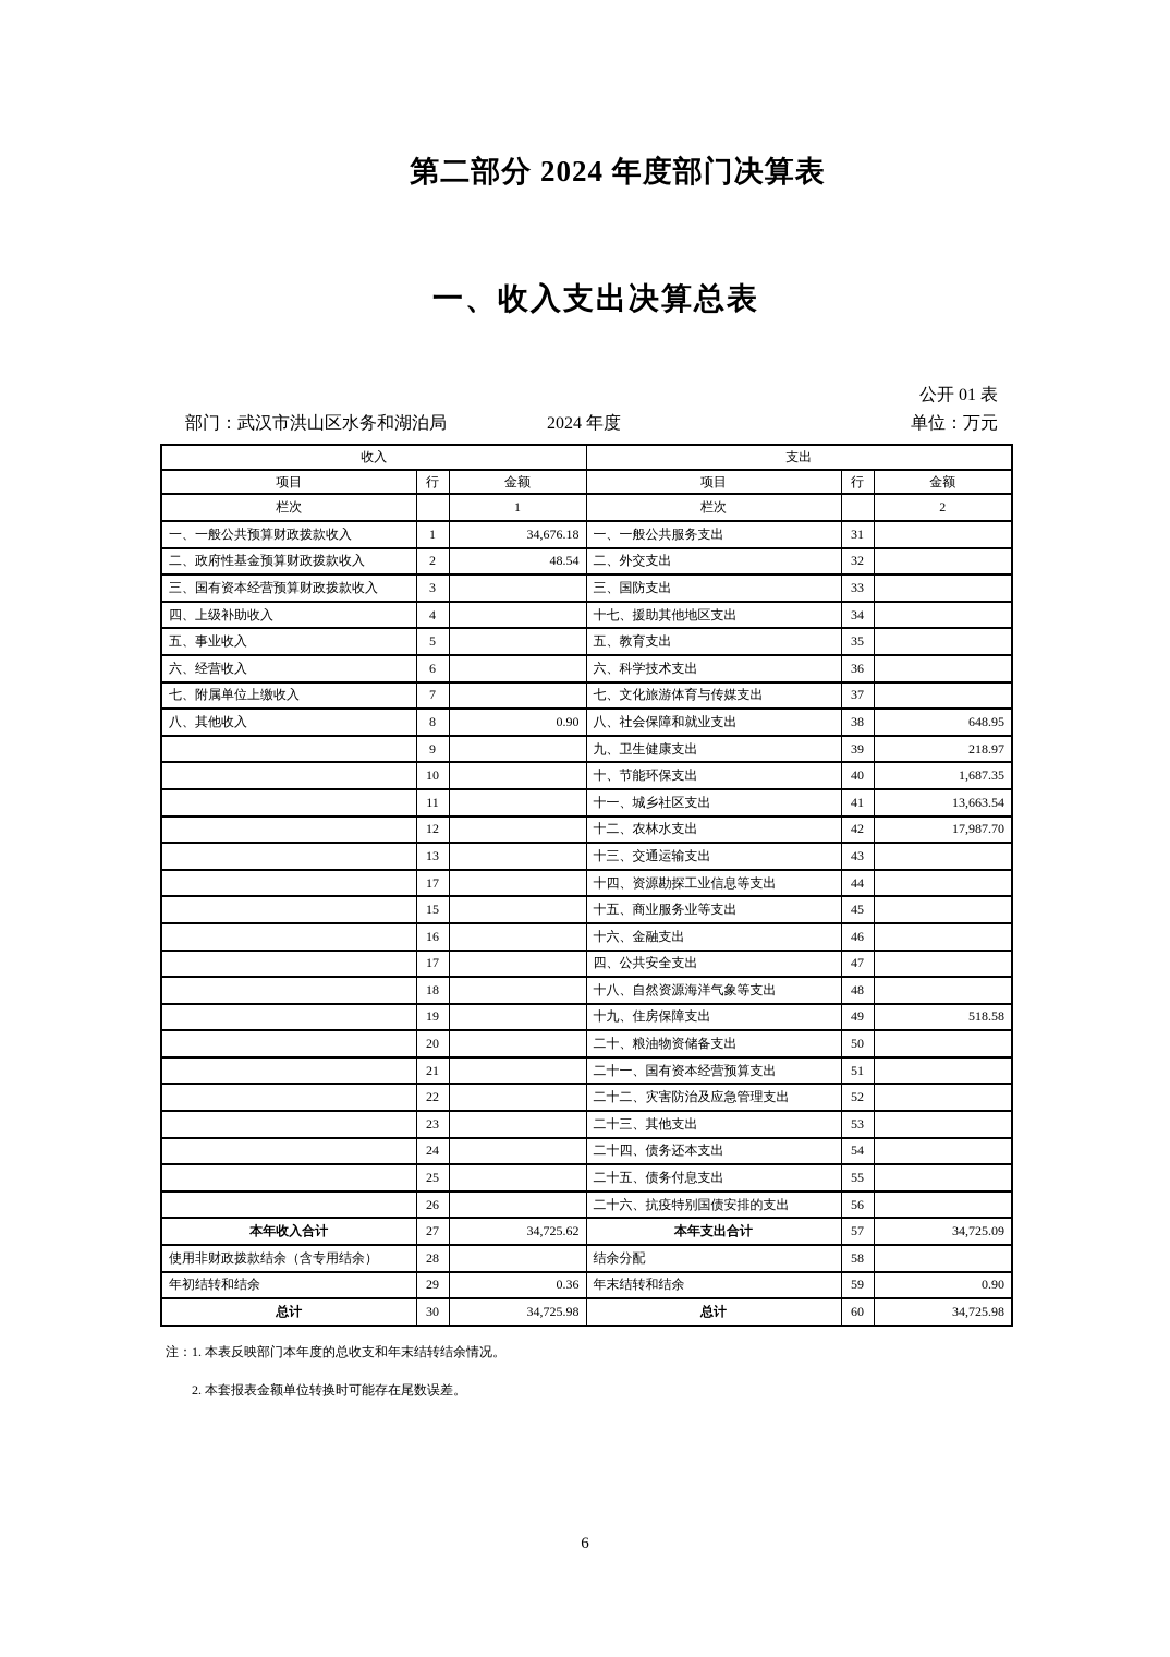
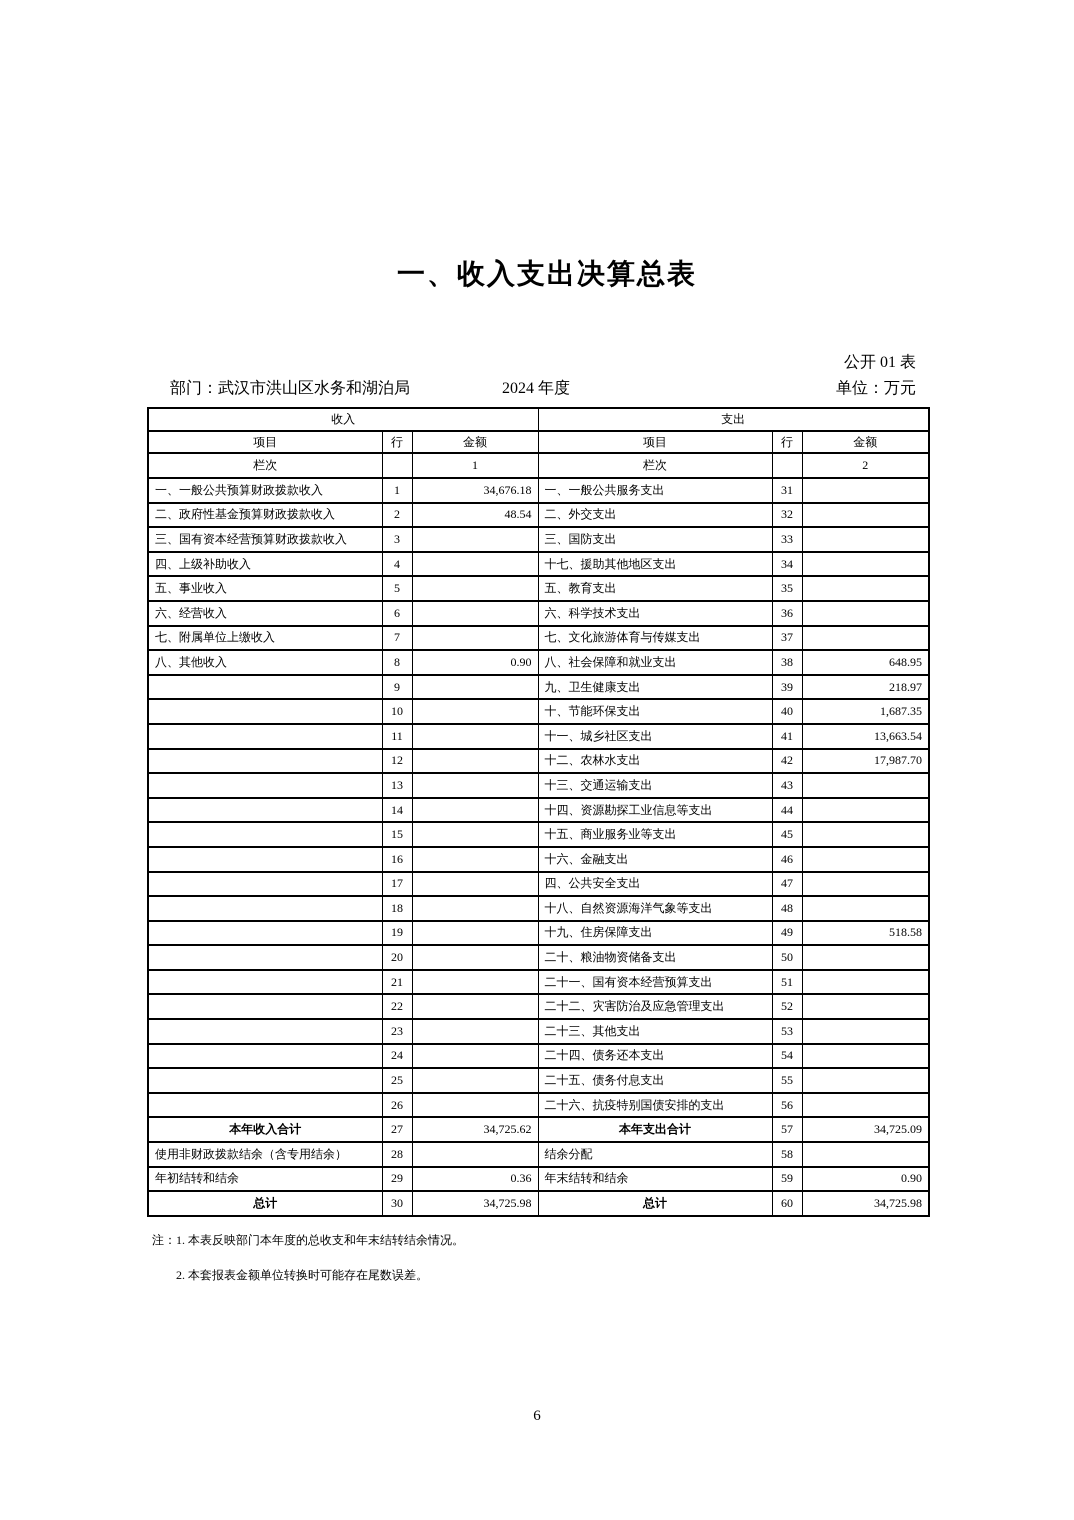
- 第二部分 2024 年度部门决算表
  一、收入支出决算总表
  公开 01 表
  部门：武汉市洪山区水务和湖泊局
  2024 年度
  单位：万元
  收入	支出
  项目	行	金额	项目	行	金额
  栏次		1	栏次		2
  一、一般公共预算财政拨款收入	1	34,676.18	一、一般公共服务支出	31
  二、政府性基金预算财政拨款收入	2	48.54	二、外交支出	32
  三、国有资本经营预算财政拨款收入	3		三、国防支出	33
  四、上级补助收入	4		十七、援助其他地区支出	34
  五、事业收入	5		五、教育支出	35
  六、经营收入	6		六、科学技术支出	36
  七、附属单位上缴收入	7		七、文化旅游体育与传媒支出	37
  八、其他收入	8	0.90	八、社会保障和就业支出	38	648.95
  	9		九、卫生健康支出	39	218.97
  	10		十、节能环保支出	40	1,687.35
  	11		十一、城乡社区支出	41	13,663.54
  	12		十二、农林水支出	42	17,987.70
  	13		十三、交通运输支出	43
- 	17		十四、资源勘探工业信息等支出	44
+ 	14		十四、资源勘探工业信息等支出	44
  	15		十五、商业服务业等支出	45
  	16		十六、金融支出	46
  	17		四、公共安全支出	47
  	18		十八、自然资源海洋气象等支出	48
  	19		十九、住房保障支出	49	518.58
  	20		二十、粮油物资储备支出	50
  	21		二十一、国有资本经营预算支出	51
  	22		二十二、灾害防治及应急管理支出	52
  	23		二十三、其他支出	53
  	24		二十四、债务还本支出	54
  	25		二十五、债务付息支出	55
  	26		二十六、抗疫特别国债安排的支出	56
  本年收入合计	27	34,725.62	本年支出合计	57	34,725.09
  使用非财政拨款结余（含专用结余）	28		结余分配	58
  年初结转和结余	29	0.36	年末结转和结余	59	0.90
  总计	30	34,725.98	总计	60	34,725.98
  注：1. 本表反映部门本年度的总收支和年末结转结余情况。
  2. 本套报表金额单位转换时可能存在尾数误差。
  6
